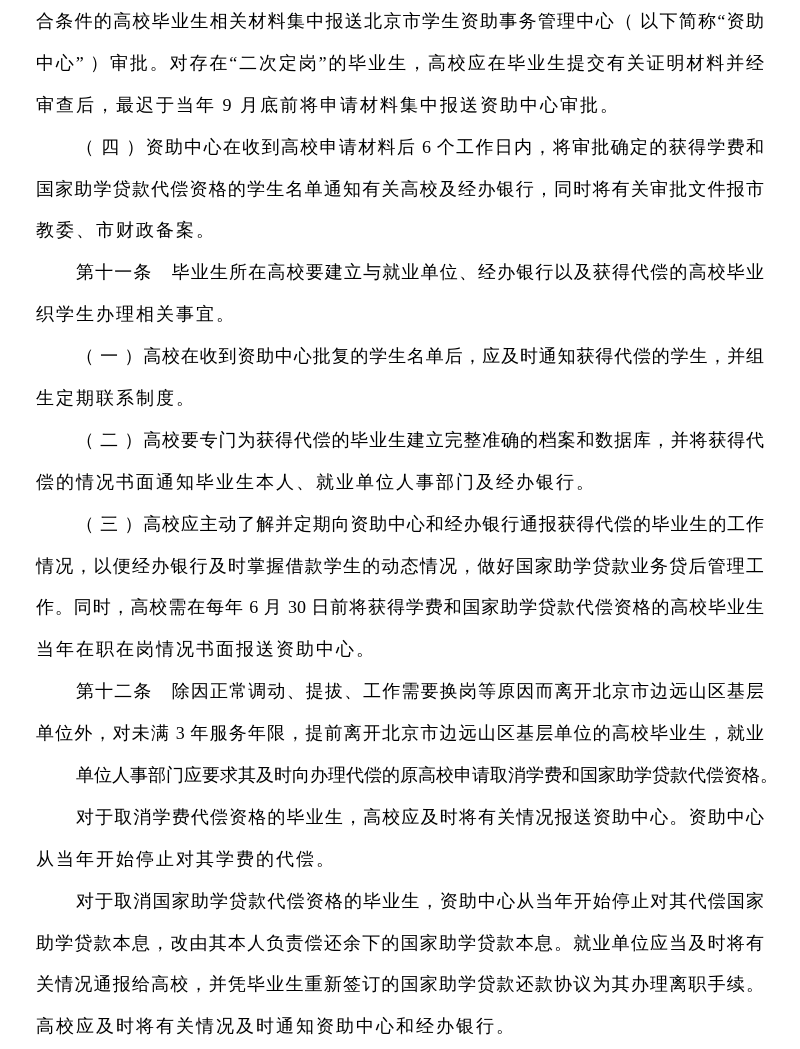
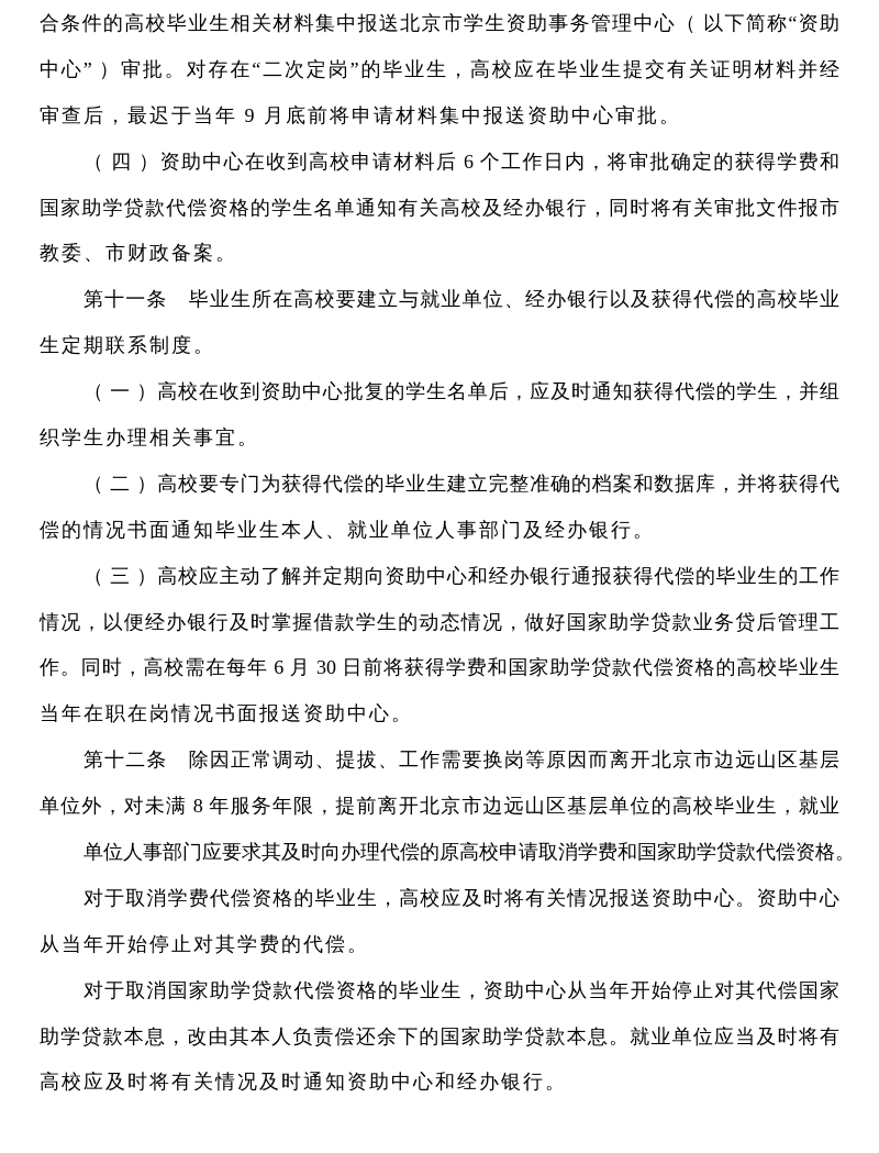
  合条件的高校毕业生相关材料集中报送北京市学生资助事务管理中心（ 以下简称“资助
  中心” ）审批。对存在“二次定岗”的毕业生，高校应在毕业生提交有关证明材料并经
  审查后，最迟于当年 9 月底前将申请材料集中报送资助中心审批。
  （ 四 ）资助中心在收到高校申请材料后 6 个工作日内，将审批确定的获得学费和
  国家助学贷款代偿资格的学生名单通知有关高校及经办银行，同时将有关审批文件报市
  教委、市财政备案。
  第十一条 毕业生所在高校要建立与就业单位、经办银行以及获得代偿的高校毕业
- 织学生办理相关事宜。
+ 生定期联系制度。
  （ 一 ）高校在收到资助中心批复的学生名单后，应及时通知获得代偿的学生，并组
- 生定期联系制度。
+ 织学生办理相关事宜。
  （ 二 ）高校要专门为获得代偿的毕业生建立完整准确的档案和数据库，并将获得代
  偿的情况书面通知毕业生本人、就业单位人事部门及经办银行。
  （ 三 ）高校应主动了解并定期向资助中心和经办银行通报获得代偿的毕业生的工作
  情况，以便经办银行及时掌握借款学生的动态情况，做好国家助学贷款业务贷后管理工
  作。同时，高校需在每年 6 月 30 日前将获得学费和国家助学贷款代偿资格的高校毕业生
  当年在职在岗情况书面报送资助中心。
  第十二条 除因正常调动、提拔、工作需要换岗等原因而离开北京市边远山区基层
- 单位外，对未满 3 年服务年限，提前离开北京市边远山区基层单位的高校毕业生，就业
+ 单位外，对未满 8 年服务年限，提前离开北京市边远山区基层单位的高校毕业生，就业
  单位人事部门应要求其及时向办理代偿的原高校申请取消学费和国家助学贷款代偿资格。
  对于取消学费代偿资格的毕业生，高校应及时将有关情况报送资助中心。资助中心
  从当年开始停止对其学费的代偿。
  对于取消国家助学贷款代偿资格的毕业生，资助中心从当年开始停止对其代偿国家
  助学贷款本息，改由其本人负责偿还余下的国家助学贷款本息。就业单位应当及时将有
- 关情况通报给高校，并凭毕业生重新签订的国家助学贷款还款协议为其办理离职手续。
  高校应及时将有关情况及时通知资助中心和经办银行。
